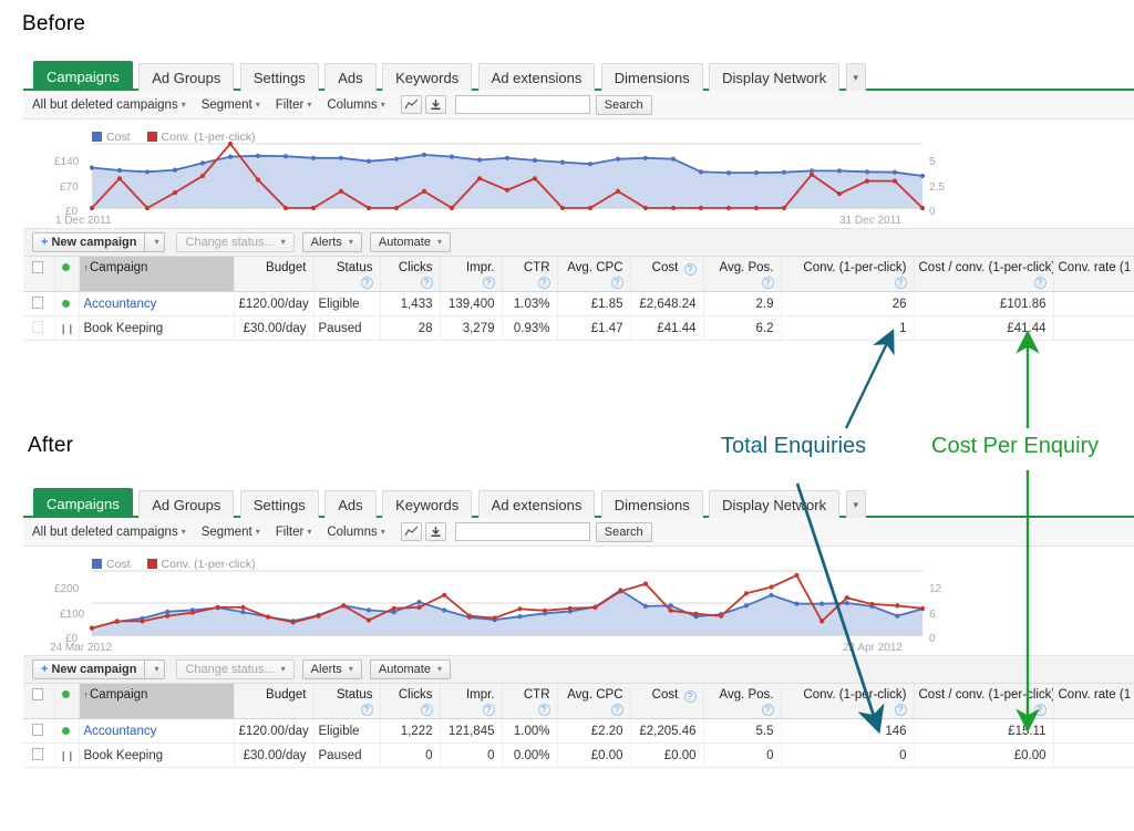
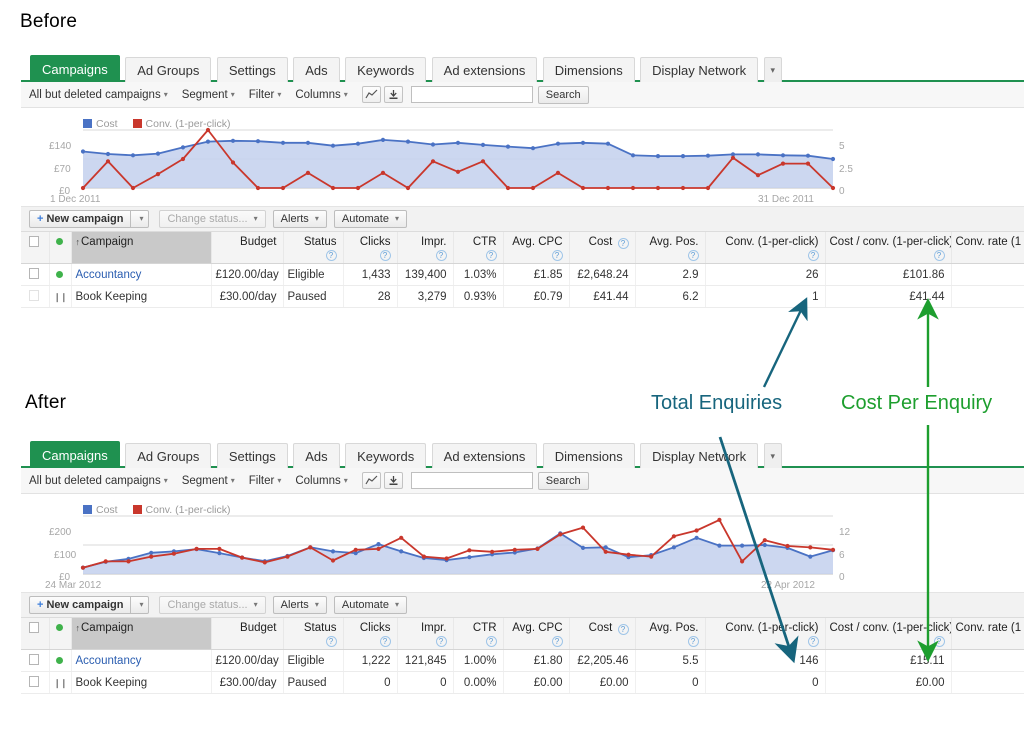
  Before
  Campaigns Ad Groups Settings Ads Keywords Ad extensions Dimensions Display Network ▾
  All but deleted campaigns ▾
  Segment ▾
  Filter ▾
  Columns ▾
  Search
  Cost Conv. (1-per-click)
  £140
  £70
  £0
  5
  2.5
  0
  1 Dec 2011
  31 Dec 2011
  + New campaign
  ▾
  Change status... ▾
  Alerts ▾
  Automate ▾
  		↑Campaign	Budget	Status?	Clicks?	Impr.?	CTR?	Avg. CPC?	Cost ?	Avg. Pos.?	Conv. (1-per-click)?	Cost / conv. (1-per-click?	Conv. rate (1
  		Accountancy	£120.00/day	Eligible	1,433	139,400	1.03%	£1.85	£2,648.24	2.9	26	£101.86
- 	❙❙	Book Keeping	£30.00/day	Paused	28	3,279	0.93%	£1.47	£41.44	6.2	1	£41.44
+ 	❙❙	Book Keeping	£30.00/day	Paused	28	3,279	0.93%	£0.79	£41.44	6.2	1	£41.44
  After
  Campaigns Ad Groups Settings Ads Keywords Ad extensions Dimensions Display Network ▾
  All but deleted campaigns ▾
  Segment ▾
  Filter ▾
  Columns ▾
  Search
  Cost Conv. (1-per-click)
  £200
  £100
  £0
  12
  6
  0
  24 Mar 2012
  2 Apr 2012
  + New campaign
  ▾
  Change status... ▾
  Alerts ▾
  Automate ▾
  		↑Campaign	Budget	Status?	Clicks?	Impr.?	CTR?	Avg. CPC?	Cost ?	Avg. Pos.?	Conv. (1-pr-click)?	Cost / conv. (1-per-click?	Conv. rate (1
- 		Accountancy	£120.00/day	Eligible	1,222	121,845	1.00%	£2.20	£2,205.46	5.5	146	£15.11
+ 		Accountancy	£120.00/day	Eligible	1,222	121,845	1.00%	£1.80	£2,205.46	5.5	146	£15.11
  	❙❙	Book Keeping	£30.00/day	Paused	0	0	0.00%	£0.00	£0.00	0	0	£0.00
  Total Enquiries
  Cost Per Enquiry
